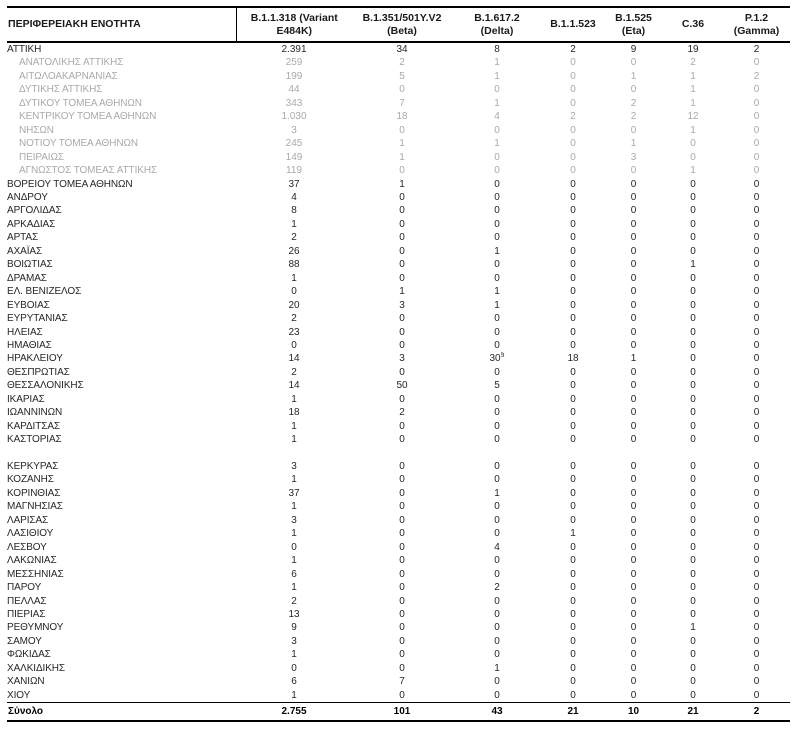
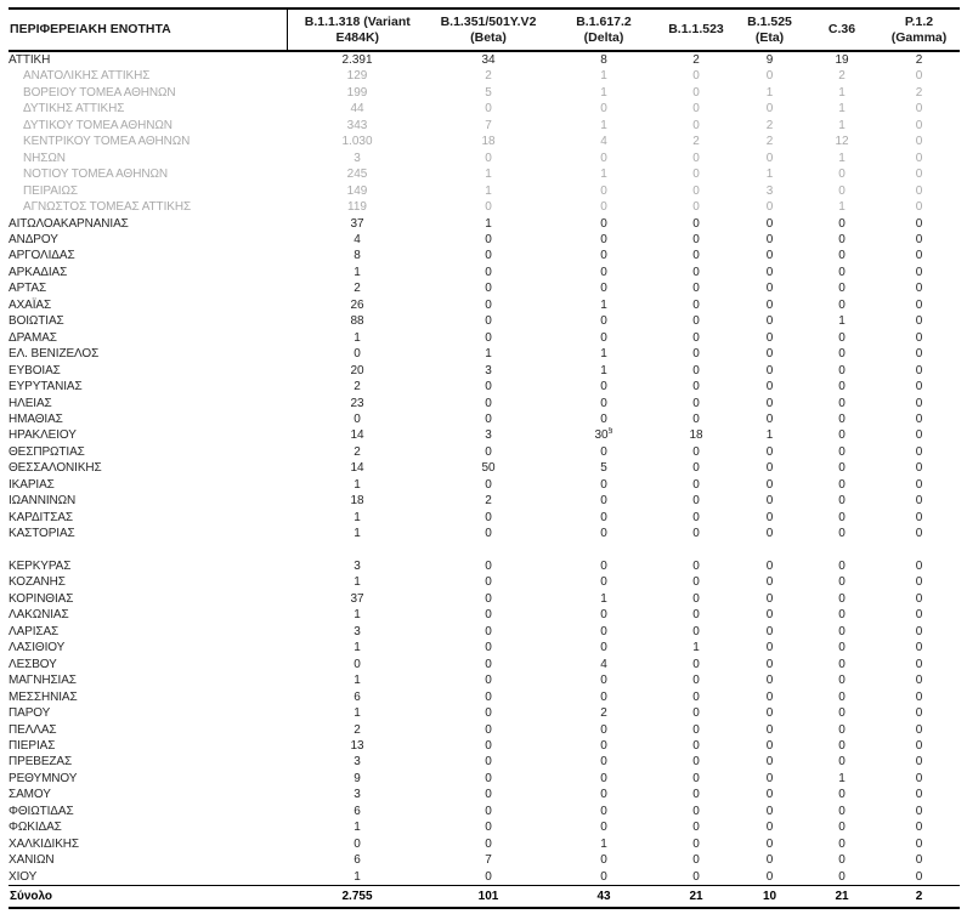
  ΠΕΡΙΦΕΡΕΙΑΚΗ ΕΝΟΤΗΤΑ	B.1.1.318 (VariantE484K)	B.1.351/501Y.V2(Beta)	B.1.617.2(Delta)	B.1.1.523	B.1.525(Eta)	C.36	P.1.2(Gamma)
  ΑΤΤΙΚΗ	2.391	34	8	2	9	19	2
- ΑΝΑΤΟΛΙΚΗΣ ΑΤΤΙΚΗΣ	259	2	1	0	0	2	0
+ ΑΝΑΤΟΛΙΚΗΣ ΑΤΤΙΚΗΣ	129	2	1	0	0	2	0
- ΑΙΤΩΛΟΑΚΑΡΝΑΝΙΑΣ	199	5	1	0	1	1	2
+ ΒΟΡΕΙΟΥ ΤΟΜΕΑ ΑΘΗΝΩΝ	199	5	1	0	1	1	2
  ΔΥΤΙΚΗΣ ΑΤΤΙΚΗΣ	44	0	0	0	0	1	0
  ΔΥΤΙΚΟΥ ΤΟΜΕΑ ΑΘΗΝΩΝ	343	7	1	0	2	1	0
  ΚΕΝΤΡΙΚΟΥ ΤΟΜΕΑ ΑΘΗΝΩΝ	1.030	18	4	2	2	12	0
  ΝΗΣΩΝ	3	0	0	0	0	1	0
  ΝΟΤΙΟΥ ΤΟΜΕΑ ΑΘΗΝΩΝ	245	1	1	0	1	0	0
  ΠΕΙΡΑΙΩΣ	149	1	0	0	3	0	0
  ΑΓΝΩΣΤΟΣ ΤΟΜΕΑΣ ΑΤΤΙΚΗΣ	119	0	0	0	0	1	0
- ΒΟΡΕΙΟΥ ΤΟΜΕΑ ΑΘΗΝΩΝ	37	1	0	0	0	0	0
+ ΑΙΤΩΛΟΑΚΑΡΝΑΝΙΑΣ	37	1	0	0	0	0	0
  ΑΝΔΡΟΥ	4	0	0	0	0	0	0
  ΑΡΓΟΛΙΔΑΣ	8	0	0	0	0	0	0
  ΑΡΚΑΔΙΑΣ	1	0	0	0	0	0	0
  ΑΡΤΑΣ	2	0	0	0	0	0	0
  ΑΧΑΪΑΣ	26	0	1	0	0	0	0
  ΒΟΙΩΤΙΑΣ	88	0	0	0	0	1	0
  ΔΡΑΜΑΣ	1	0	0	0	0	0	0
  ΕΛ. ΒΕΝΙΖΕΛΟΣ	0	1	1	0	0	0	0
  ΕΥΒΟΙΑΣ	20	3	1	0	0	0	0
  ΕΥΡΥΤΑΝΙΑΣ	2	0	0	0	0	0	0
  ΗΛΕΙΑΣ	23	0	0	0	0	0	0
  ΗΜΑΘΙΑΣ	0	0	0	0	0	0	0
  ΗΡΑΚΛΕΙΟΥ	14	3	30	18	1	0	0
  ΘΕΣΠΡΩΤΙΑΣ	2	0	0	0	0	0	0
  ΘΕΣΣΑΛΟΝΙΚΗΣ	14	50	5	0	0	0	0
  ΙΚΑΡΙΑΣ	1	0	0	0	0	0	0
  ΙΩΑΝΝΙΝΩΝ	18	2	0	0	0	0	0
  ΚΑΡΔΙΤΣΑΣ	1	0	0	0	0	0	0
  ΚΑΣΤΟΡΙΑΣ	1	0	0	0	0	0	0
  ΚΕΡΚΥΡΑΣ	3	0	0	0	0	0	0
  ΚΟΖΑΝΗΣ	1	0	0	0	0	0	0
  ΚΟΡΙΝΘΙΑΣ	37	0	1	0	0	0	0
- ΜΑΓΝΗΣΙΑΣ	1	0	0	0	0	0	0
+ ΛΑΚΩΝΙΑΣ	1	0	0	0	0	0	0
  ΛΑΡΙΣΑΣ	3	0	0	0	0	0	0
  ΛΑΣΙΘΙΟΥ	1	0	0	1	0	0	0
  ΛΕΣΒΟΥ	0	0	4	0	0	0	0
- ΛΑΚΩΝΙΑΣ	1	0	0	0	0	0	0
+ ΜΑΓΝΗΣΙΑΣ	1	0	0	0	0	0	0
  ΜΕΣΣΗΝΙΑΣ	6	0	0	0	0	0	0
  ΠΑΡΟΥ	1	0	2	0	0	0	0
  ΠΕΛΛΑΣ	2	0	0	0	0	0	0
  ΠΙΕΡΙΑΣ	13	0	0	0	0	0	0
+ ΠΡΕΒΕΖΑΣ	3	0	0	0	0	0	0
  ΡΕΘΥΜΝΟΥ	9	0	0	0	0	1	0
  ΣΑΜΟΥ	3	0	0	0	0	0	0
+ ΦΘΙΩΤΙΔΑΣ	6	0	0	0	0	0	0
  ΦΩΚΙΔΑΣ	1	0	0	0	0	0	0
  ΧΑΛΚΙΔΙΚΗΣ	0	0	1	0	0	0	0
  ΧΑΝΙΩΝ	6	7	0	0	0	0	0
  ΧΙΟΥ	1	0	0	0	0	0	0
  Σύνολο	2.755	101	43	21	10	21	2
